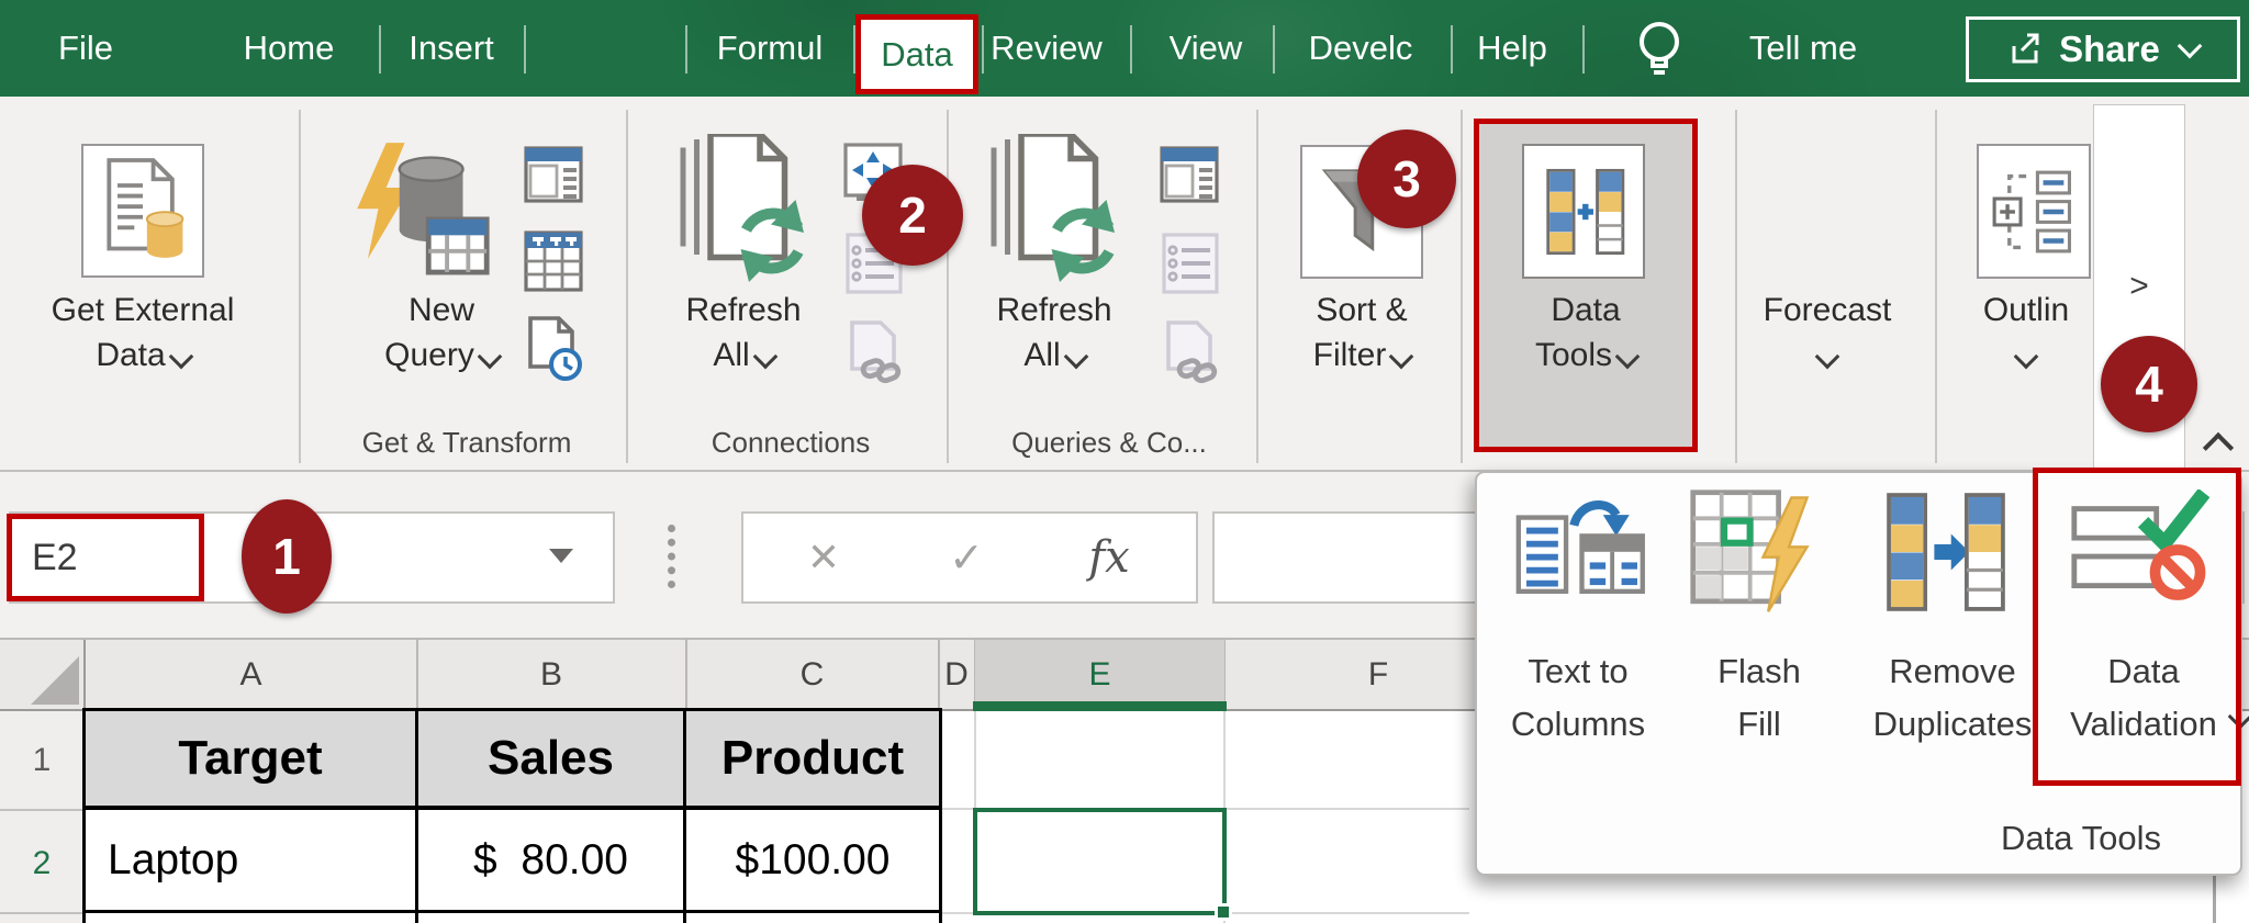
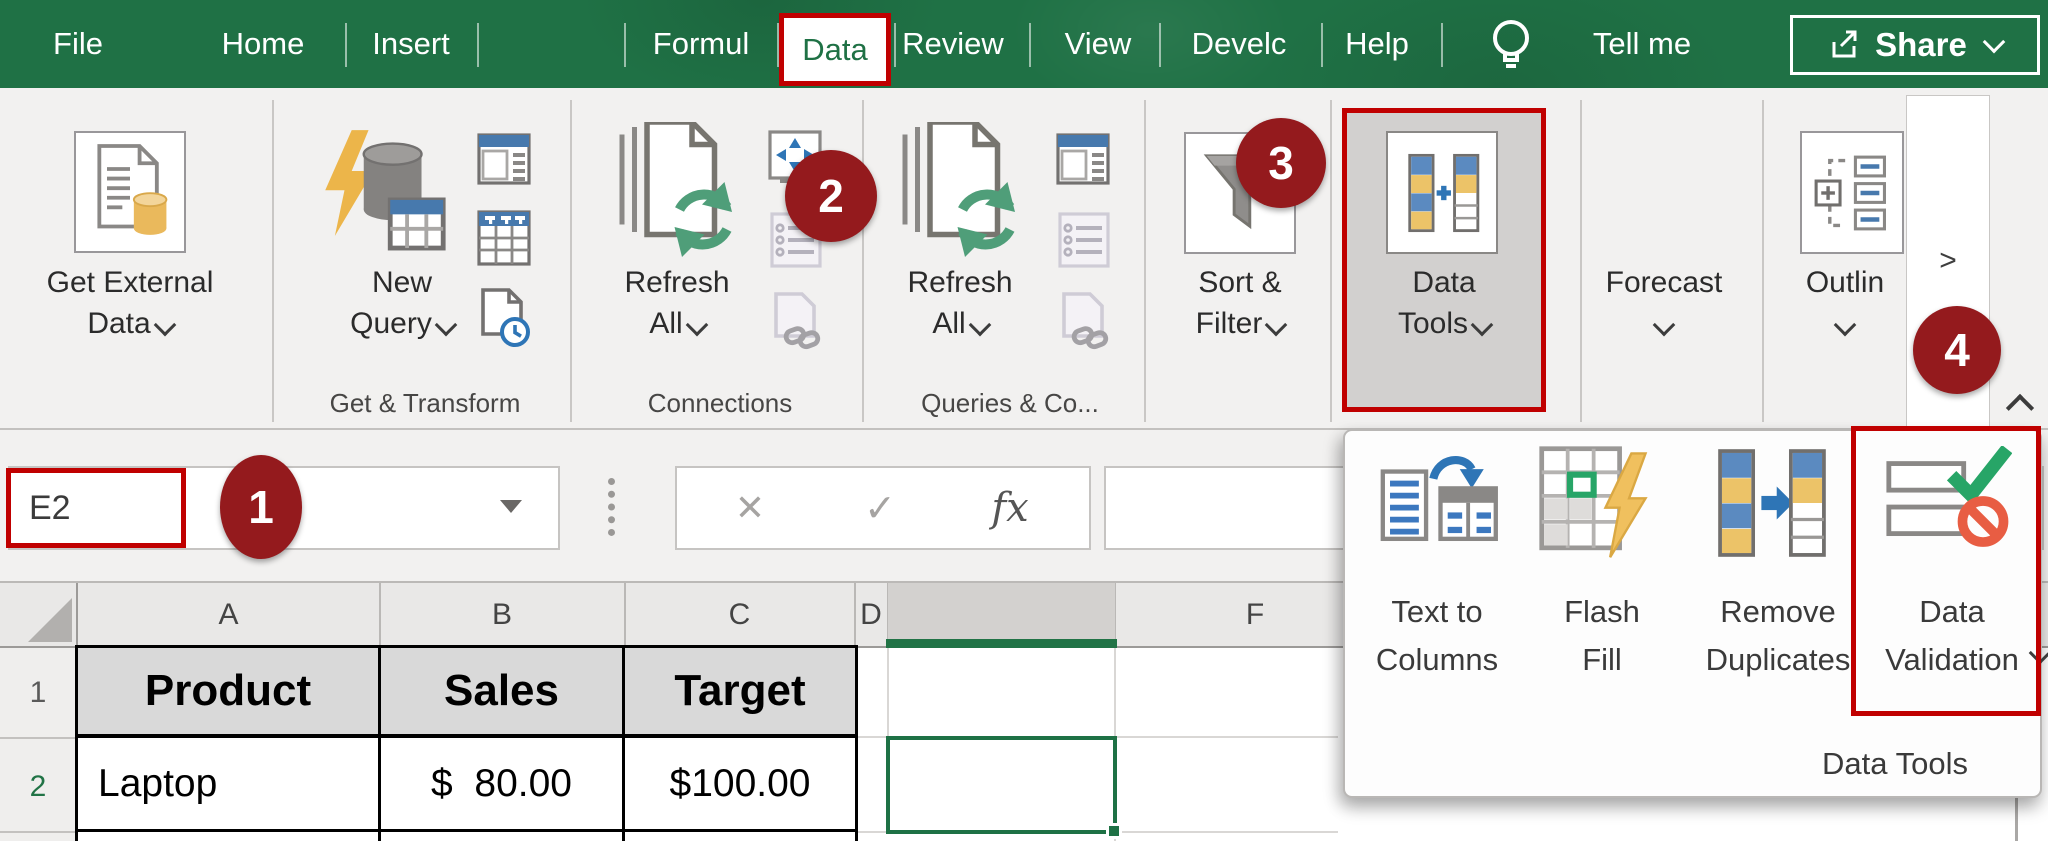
  File
  Home
  Insert
  Formul
  Review
  View
  Develc
  Help
  Tell me
  Data
  Share
  Get External
  Data
  New
  Query
  Refresh
  All
  Refresh
  All
  Sort &
  Filter
  Data
  Tools
  Forecast
  Outlin
  Get & Transform
  Connections
  Queries & Co...
  >
  2
  3
  4
  E2
  1
  ✕
  ✓
  fx
  A
  B
  C
  D
- E
  F
  1
  2
- Target
+ Product
  Sales
- Product
+ Target
  Laptop
  $ 80.00
  $100.00
  Text to
  Columns
  Flash
  Fill
  Remove
  Duplicates
  Data
  Validation
  Data Tools
